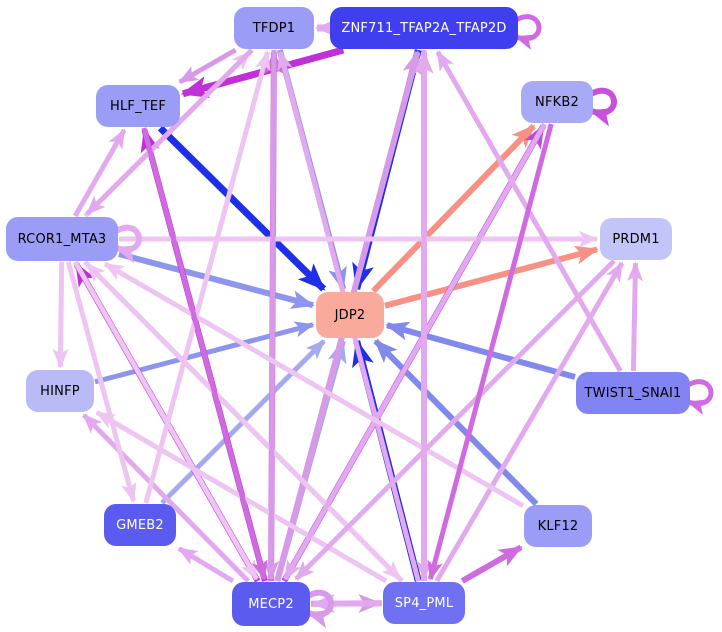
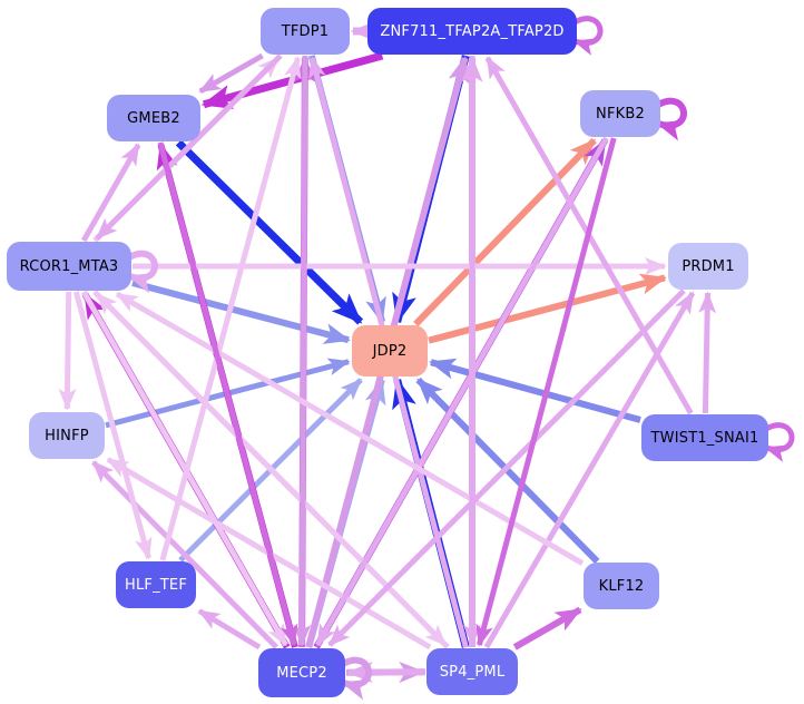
  TFDP1
  ZNF711_TFAP2A_TFAP2D
- HLF_TEF
+ GMEB2
  NFKB2
  RCOR1_MTA3
  PRDM1
  JDP2
  HINFP
  TWIST1_SNAI1
- GMEB2
+ HLF_TEF
  KLF12
  MECP2
  SP4_PML
